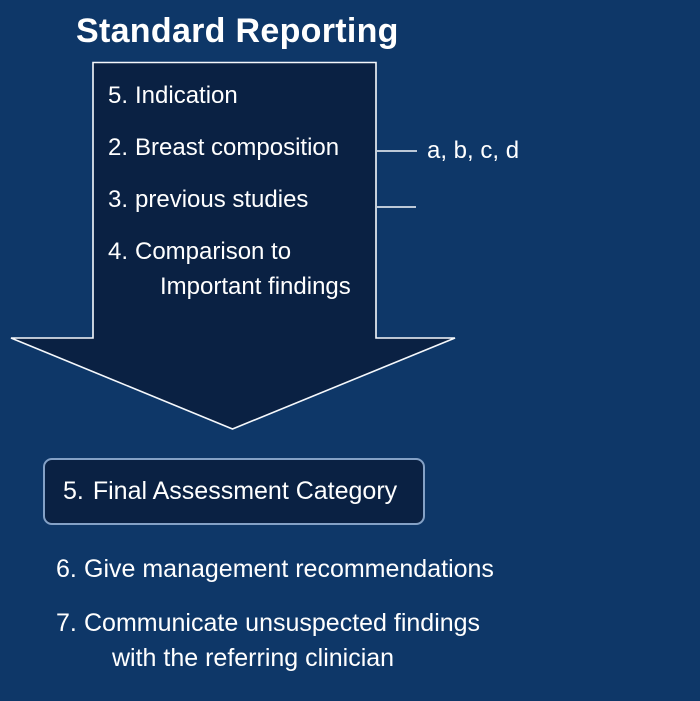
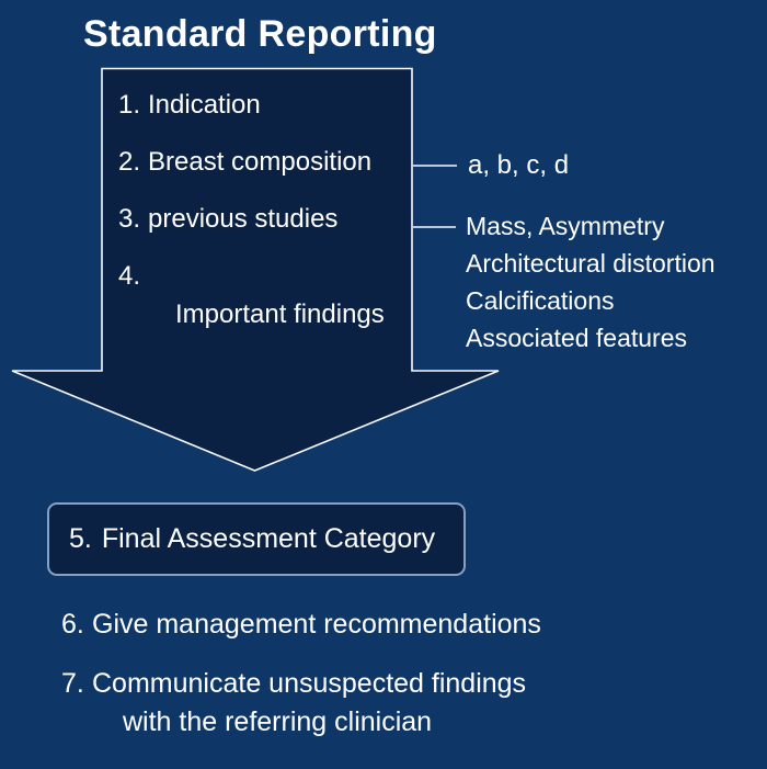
  Standard Reporting
- 5.
+ 1.
  Indication
  2.
  Breast composition
  3.
  previous studies
  4.
- Comparison to
  Important findings
  a, b, c, d
+ Mass, Asymmetry
+ Architectural distortion
+ Calcifications
+ Associated features
  5. Final Assessment Category
  6.
  Give management recommendations
  7.
  Communicate unsuspected findings
  with the referring clinician
